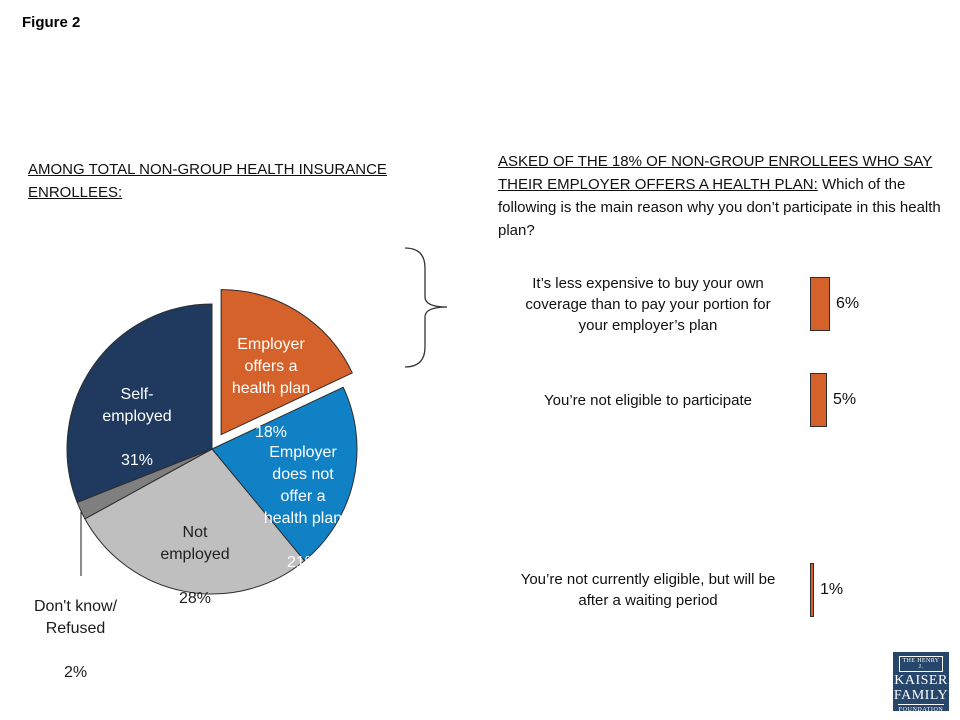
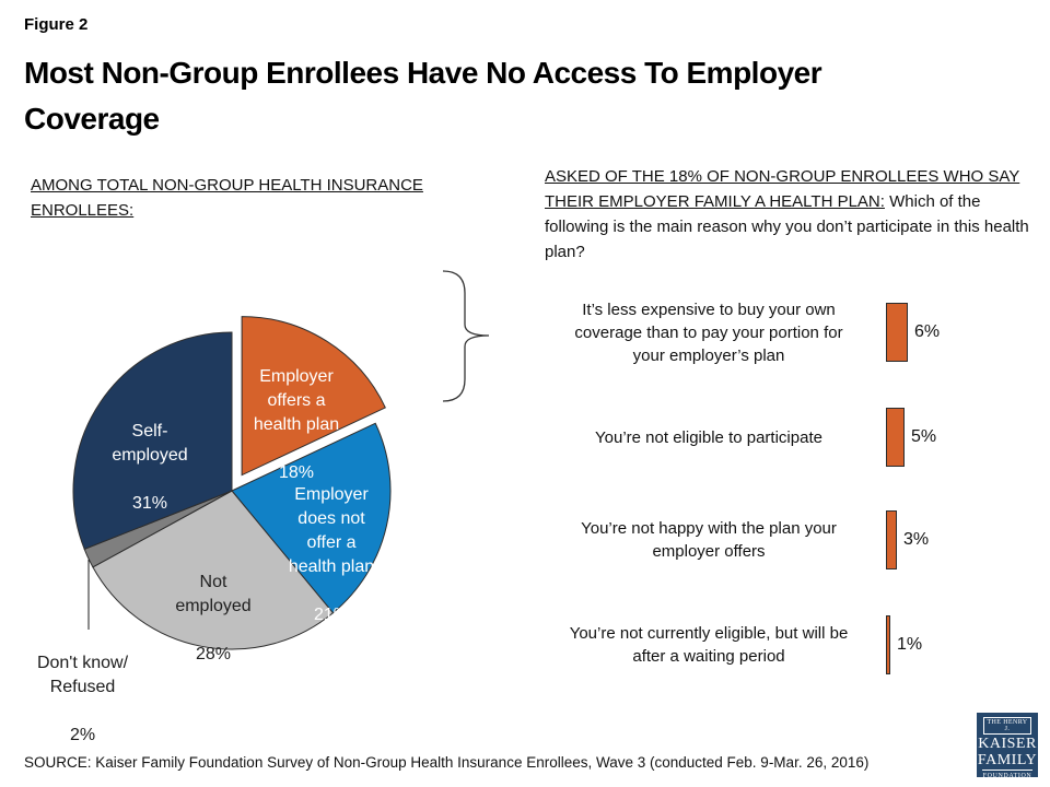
  Figure 2
+ Most Non-Group Enrollees Have No Access To Employer
+ Coverage
  AMONG TOTAL NON-GROUP HEALTH INSURANCE
  ENROLLEES:
- ASKED OF THE 18% OF NON-GROUP ENROLLEES WHO SAY THEIR EMPLOYER OFFERS A HEALTH PLAN: Which of the following is the main reason why you don’t participate in this health plan?
+ ASKED OF THE 18% OF NON-GROUP ENROLLEES WHO SAY THEIR EMPLOYER FAMILY A HEALTH PLAN: Which of the following is the main reason why you don’t participate in this health plan?
  Employer
  offers a
  health plan
  18%
  Employer
  does not
  offer a
  health plan
  21%
  Not
  employed
  28%
  Self-
  employed
  31%
  Don't know/
  Refused
  2%
  It’s less expensive to buy your own
  coverage than to pay your portion for
  your employer’s plan
  6%
  You’re not eligible to participate
  5%
+ You’re not happy with the plan your
+ employer offers
+ 3%
  You’re not currently eligible, but will be
  after a waiting period
  1%
+ SOURCE: Kaiser Family Foundation Survey of Non-Group Health Insurance Enrollees, Wave 3 (conducted Feb. 9-Mar. 26, 2016)
  KAISER
  FAMILY
